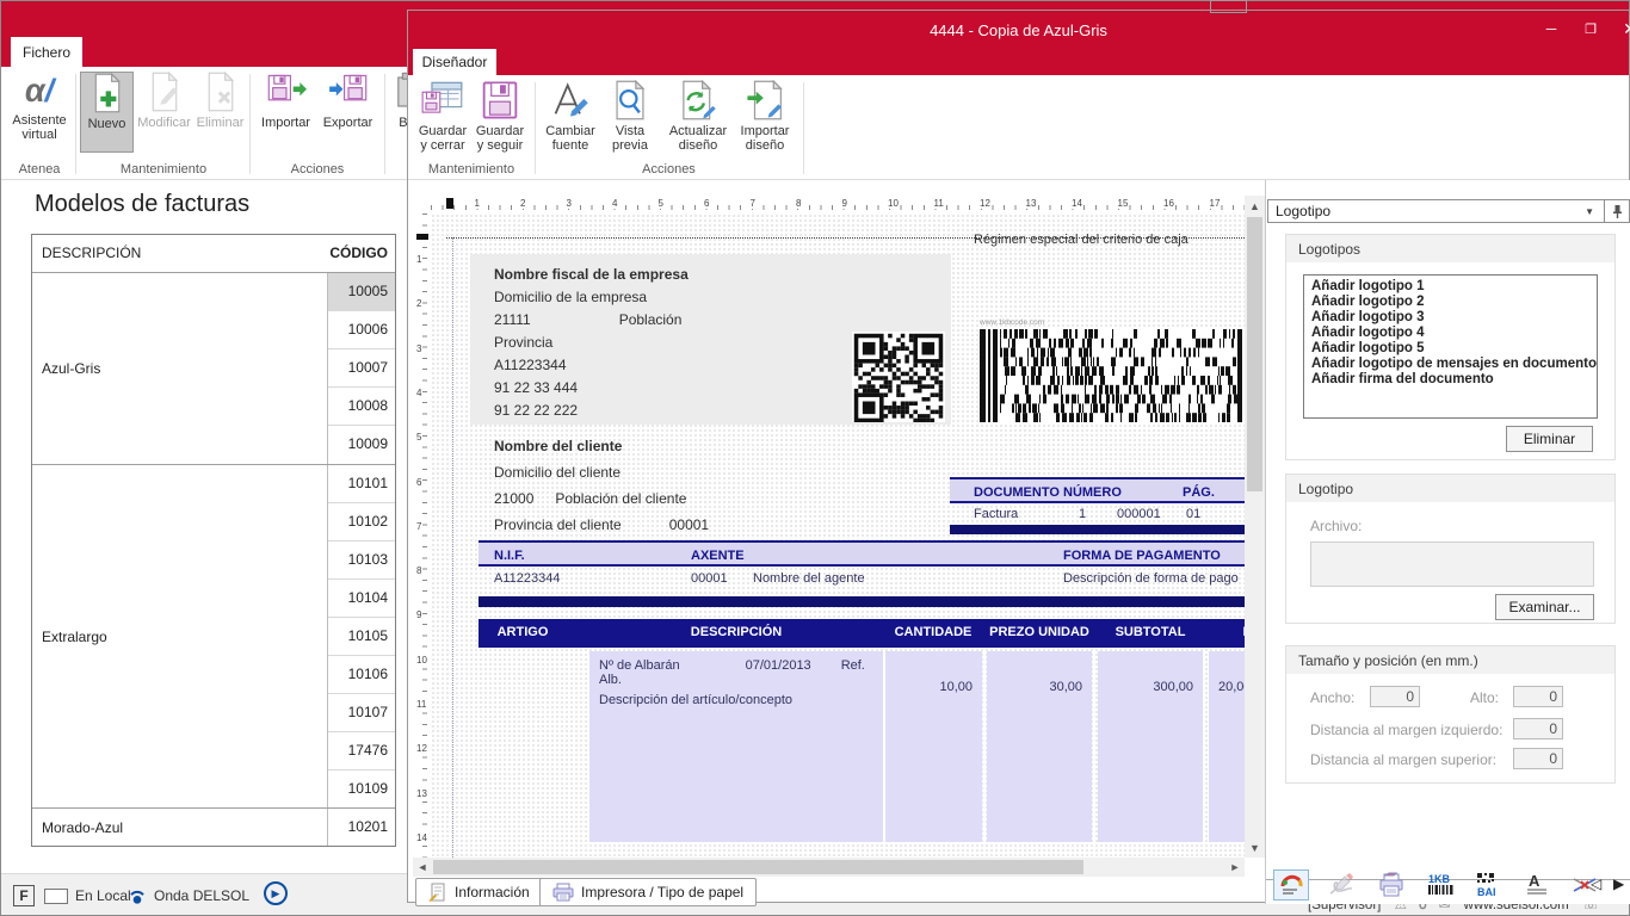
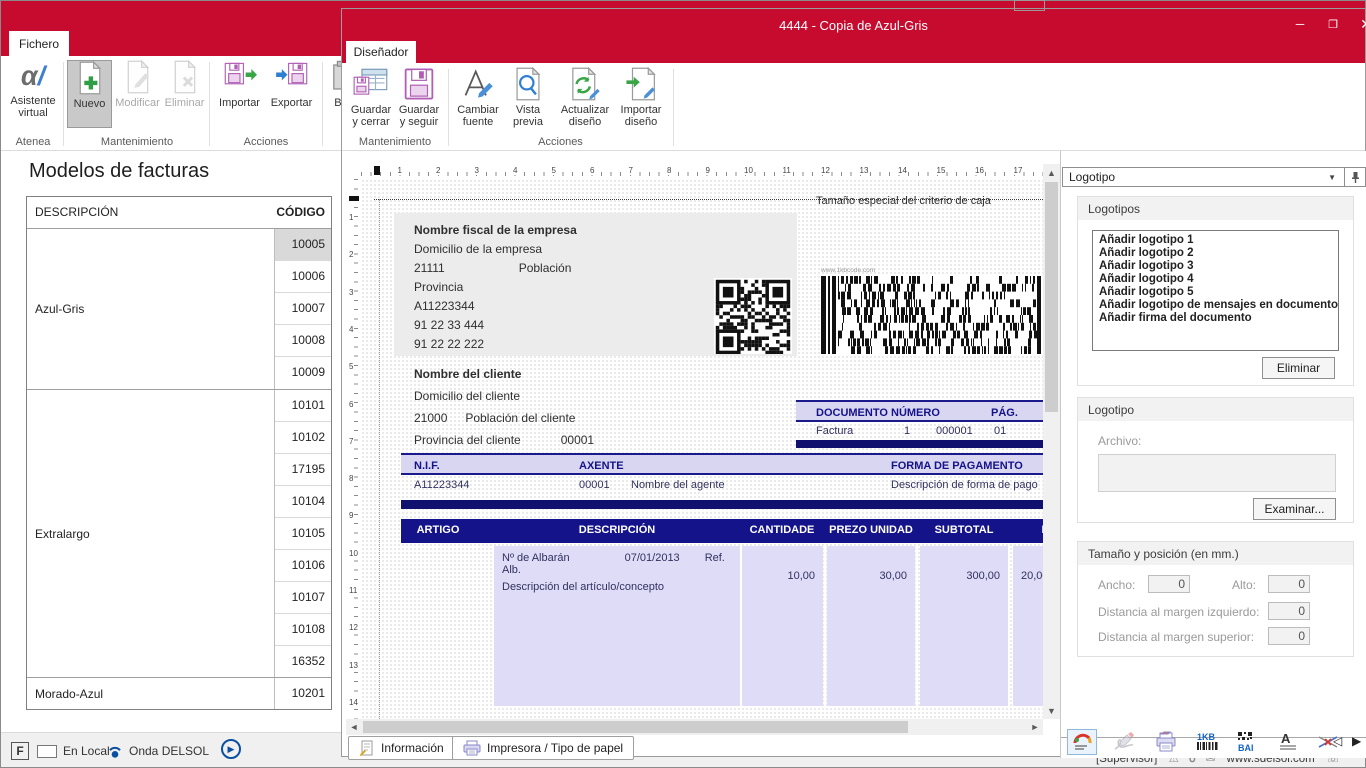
  Fichero
  α/
  Asistente
  virtual
  Nuevo
  Modificar
  Eliminar
  Importar
  Exportar
  Atenea
  Mantenimiento
  Acciones
  Modelos de facturas
  DESCRIPCIÓN
  CÓDIGO
  Azul-Gris
  10005
  10006
  10007
  10008
  10009
  Extralargo
  10101
  10102
- 10103
+ 17195
  10104
  10105
  10106
  10107
- 17476
+ 10108
- 10109
+ 16352
  Morado-Azul
  10201
  F
  En Local
  Onda DELSOL
  ▶
  [Supervisor] ⚠ ∪ ✉ www.sdelsol.com ☏
  4444 - Copia de Azul-Gris
  ─
  ❐
  Diseñador
  Guardar
  y cerrar
  Guardar
  y seguir
  Cambiar
  fuente
  Vista
  previa
  Actualizar
  diseño
  Importar
  diseño
  Mantenimiento
  Acciones
  1
  2
  3
  4
  5
  6
  7
  8
  9
  10
  11
  12
  13
  14
  15
  16
  17
  1
  2
  3
  4
  5
  6
  7
  8
  9
  10
  11
  12
  13
  14
  Nombre fiscal de la empresa
  Domicilio de la empresa
  21111 Población
  Provincia
  A11223344
  91 22 33 444
  91 22 22 222
- Régimen especial del criterio de caja
+ Tamaño especial del criterio de caja
  Nombre del cliente
  Domicilio del cliente
  21000 Población del cliente
  Provincia del cliente 00001
  DOCUMENTO
  NÚMERO
  PÁG.
  Factura
  1
  000001
  01
  N.I.F.
  AXENTE
  FORMA DE PAGAMENTO
  A11223344
  00001
  Nombre del agente
  Descripción de forma de pago
  ARTIGO
  DESCRIPCIÓN
  CANTIDADE
  PREZO UNIDAD
  SUBTOTAL
  Nº de Albarán 07/01/2013 Ref. Alb.
  Descripción del artículo/concepto
  10,00
  30,00
  300,00
  20,0
  ▲
  ▼
  ◄
  ►
  Información
  Impresora / Tipo de papel
  Logotipo
  ▼
  Logotipos
  Añadir logotipo 1
  Añadir logotipo 2
  Añadir logotipo 3
  Añadir logotipo 4
  Añadir logotipo 5
  Añadir logotipo de mensajes en documento
  Añadir firma del documento
  Eliminar
  Logotipo
  Archivo:
  Examinar...
  Tamaño y posición (en mm.)
  Ancho:
  0
  Alto:
  0
  Distancia al margen izquierdo:
  0
  Distancia al margen superior:
  0
  1KB
  BAI
  A
  ◁
  ▶
